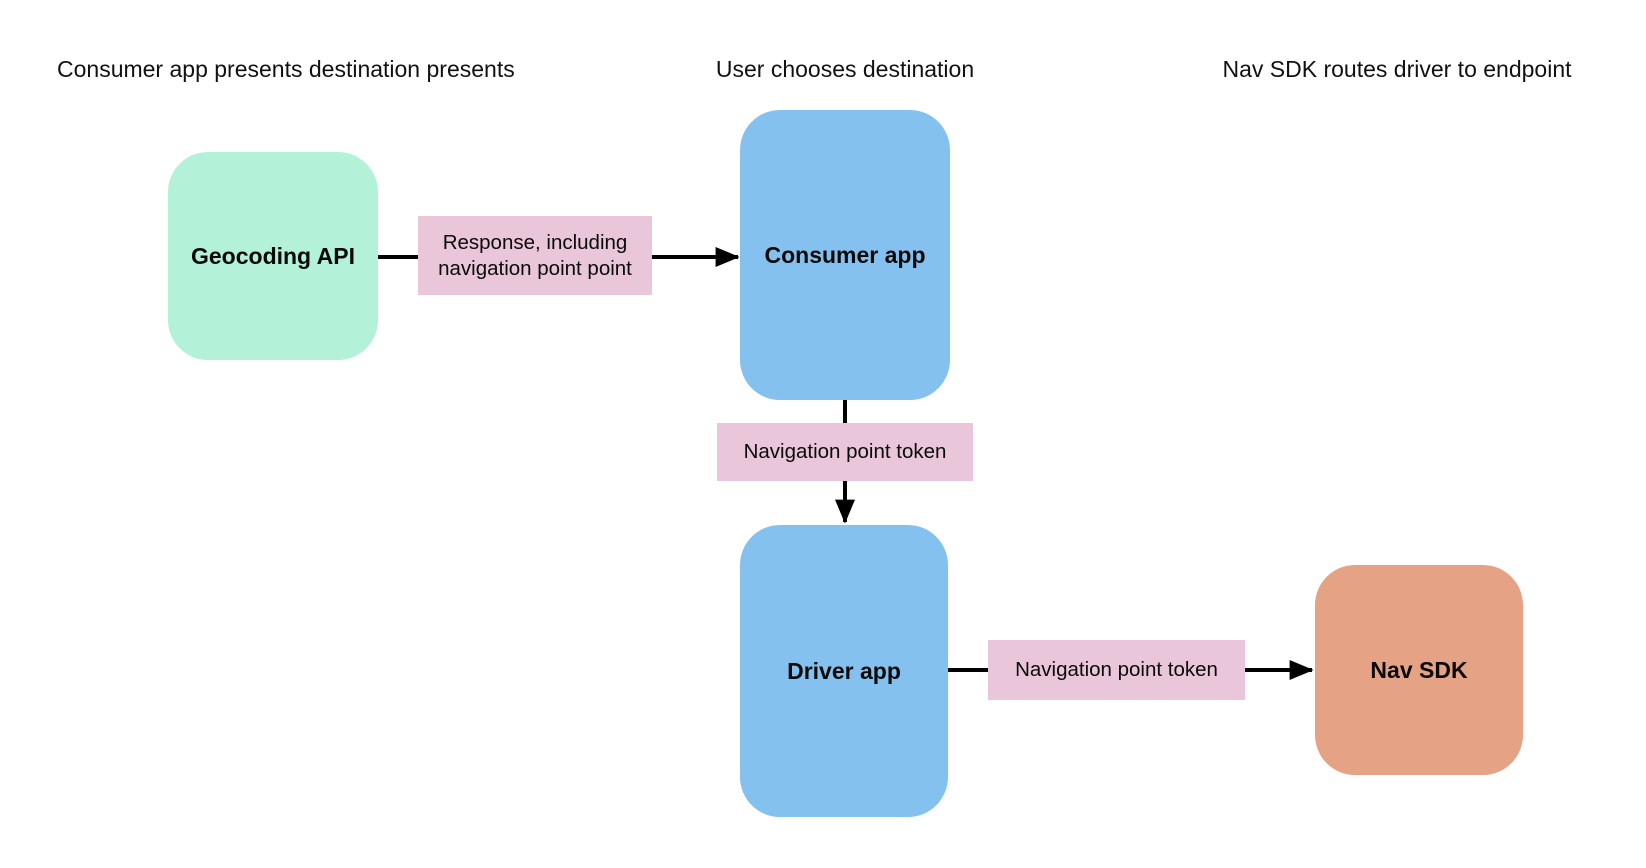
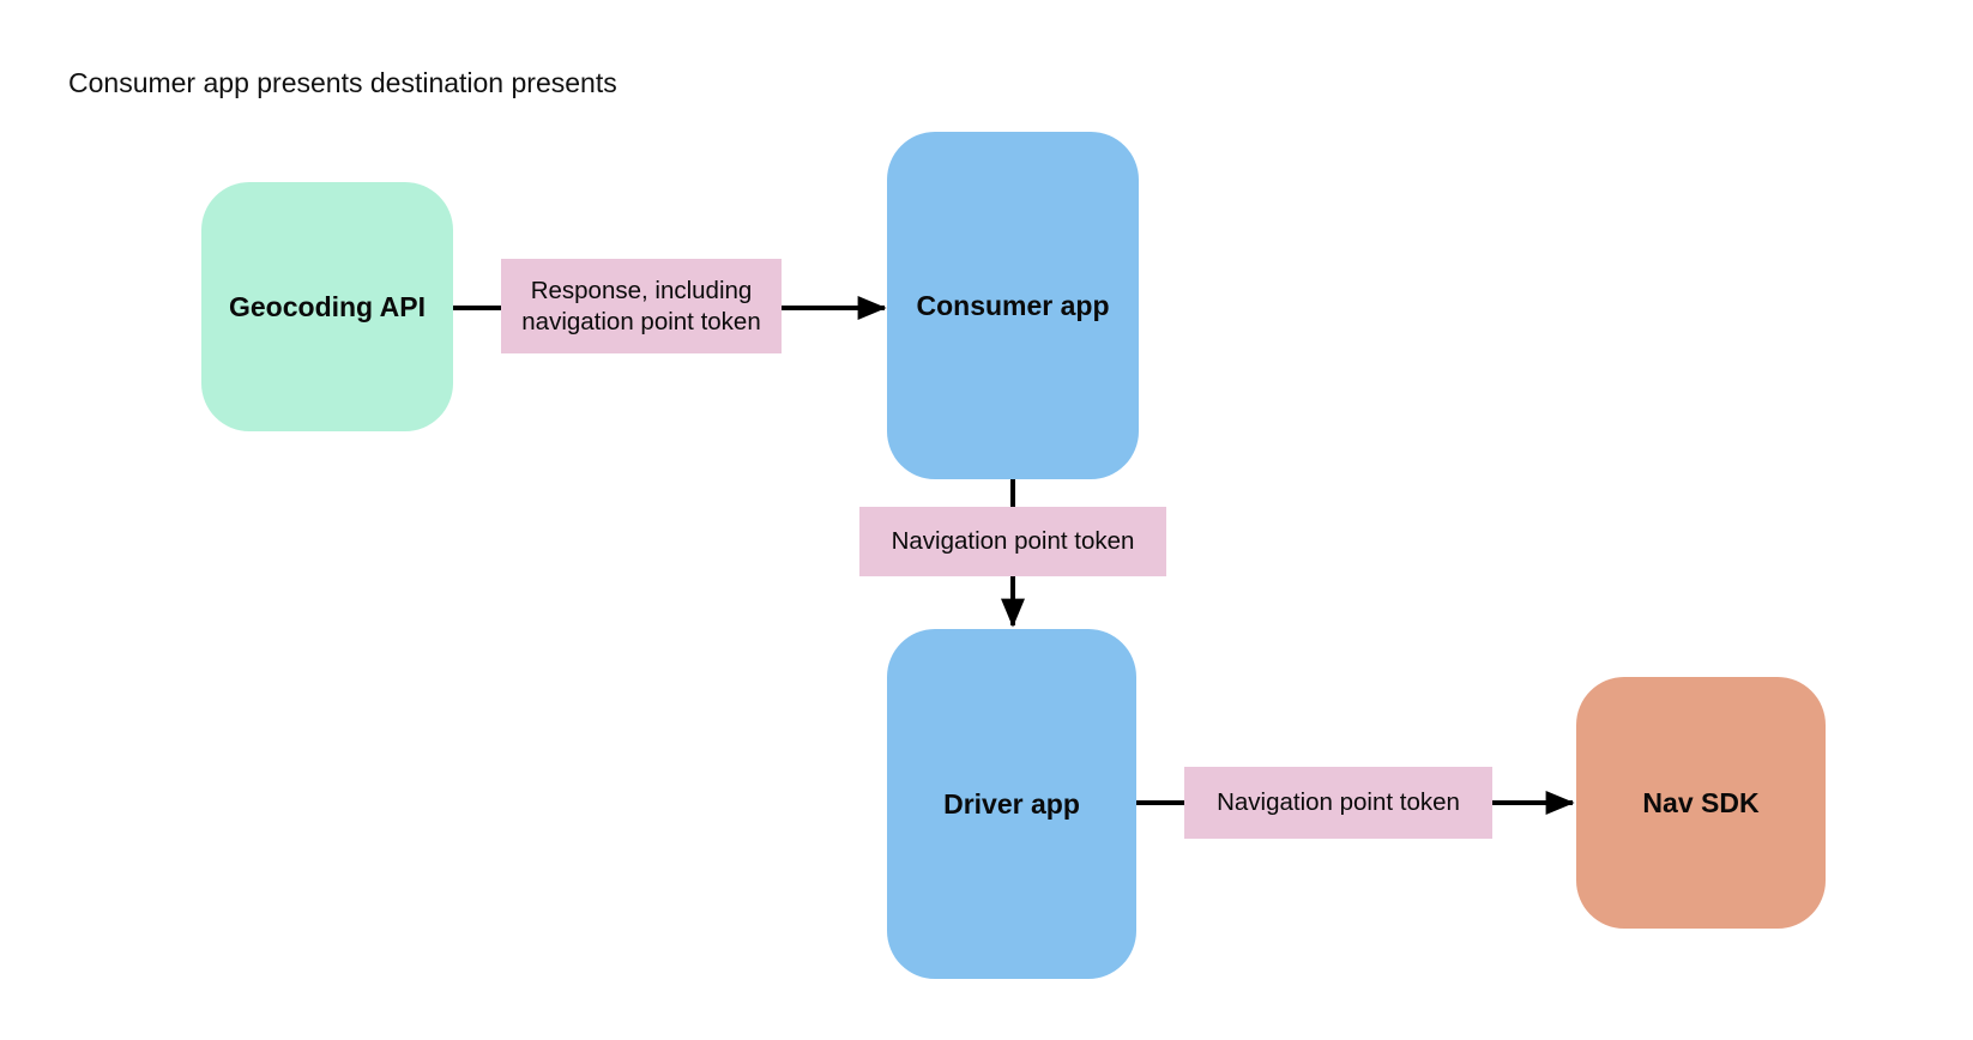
  Consumer app presents destination presents
- User chooses destination
- Nav SDK routes driver to endpoint
  Geocoding API
  Consumer app
  Driver app
  Nav SDK
- Response, including navigation point point
+ Response, including navigation point token
  Navigation point token
  Navigation point token
